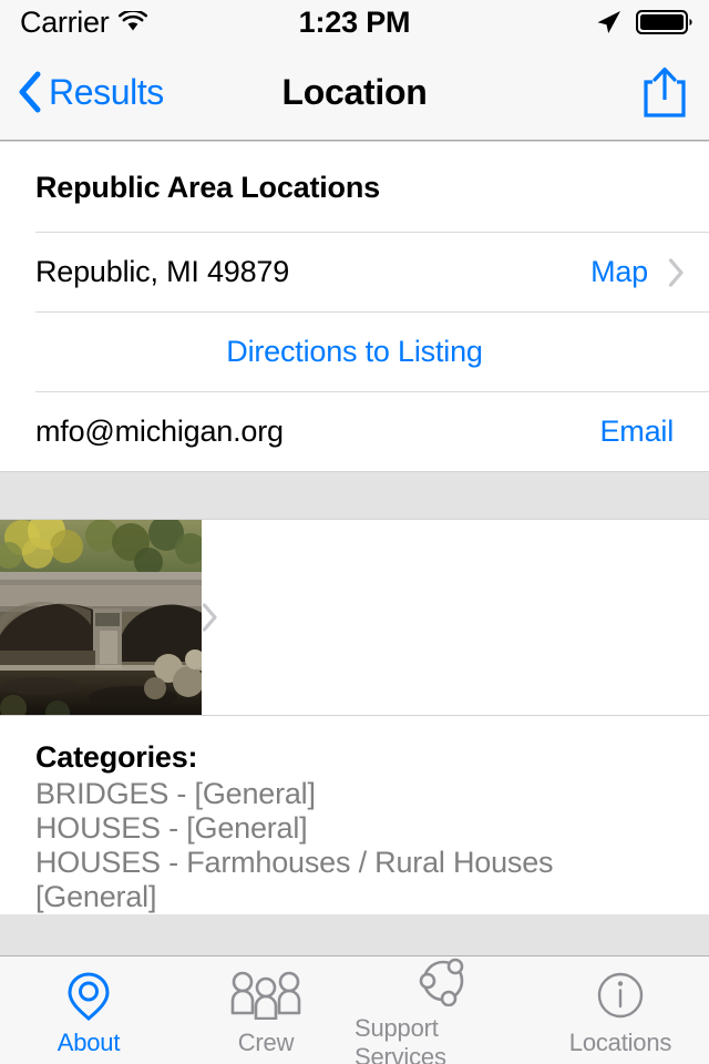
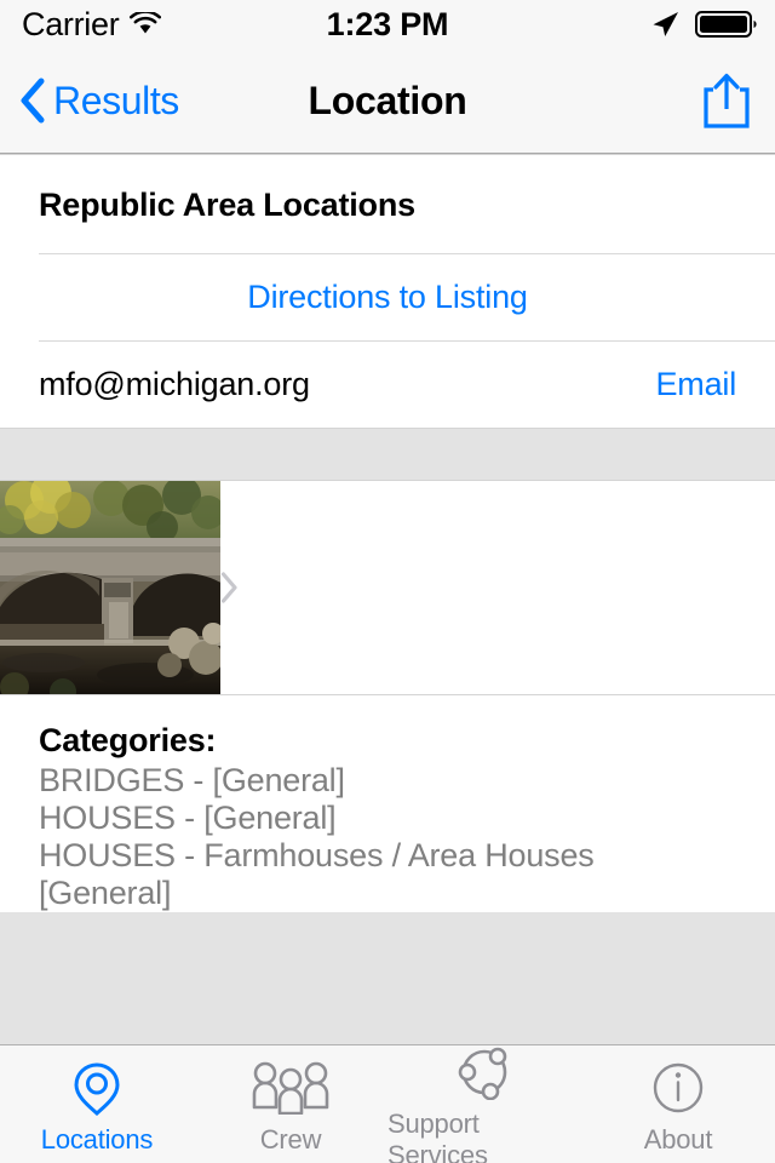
  Carrier
  1:23 PM
  Results
  Location
  Republic Area Locations
- Republic, MI 49879
- Map
  Directions to Listing
  mfo@michigan.org
  Email
  Categories:
  BRIDGES - [General]
  HOUSES - [General]
- HOUSES - Farmhouses / Rural Houses
+ HOUSES - Farmhouses / Area Houses
  [General]
- About
+ Locations
  Crew
  Support Services
- Locations
+ About
